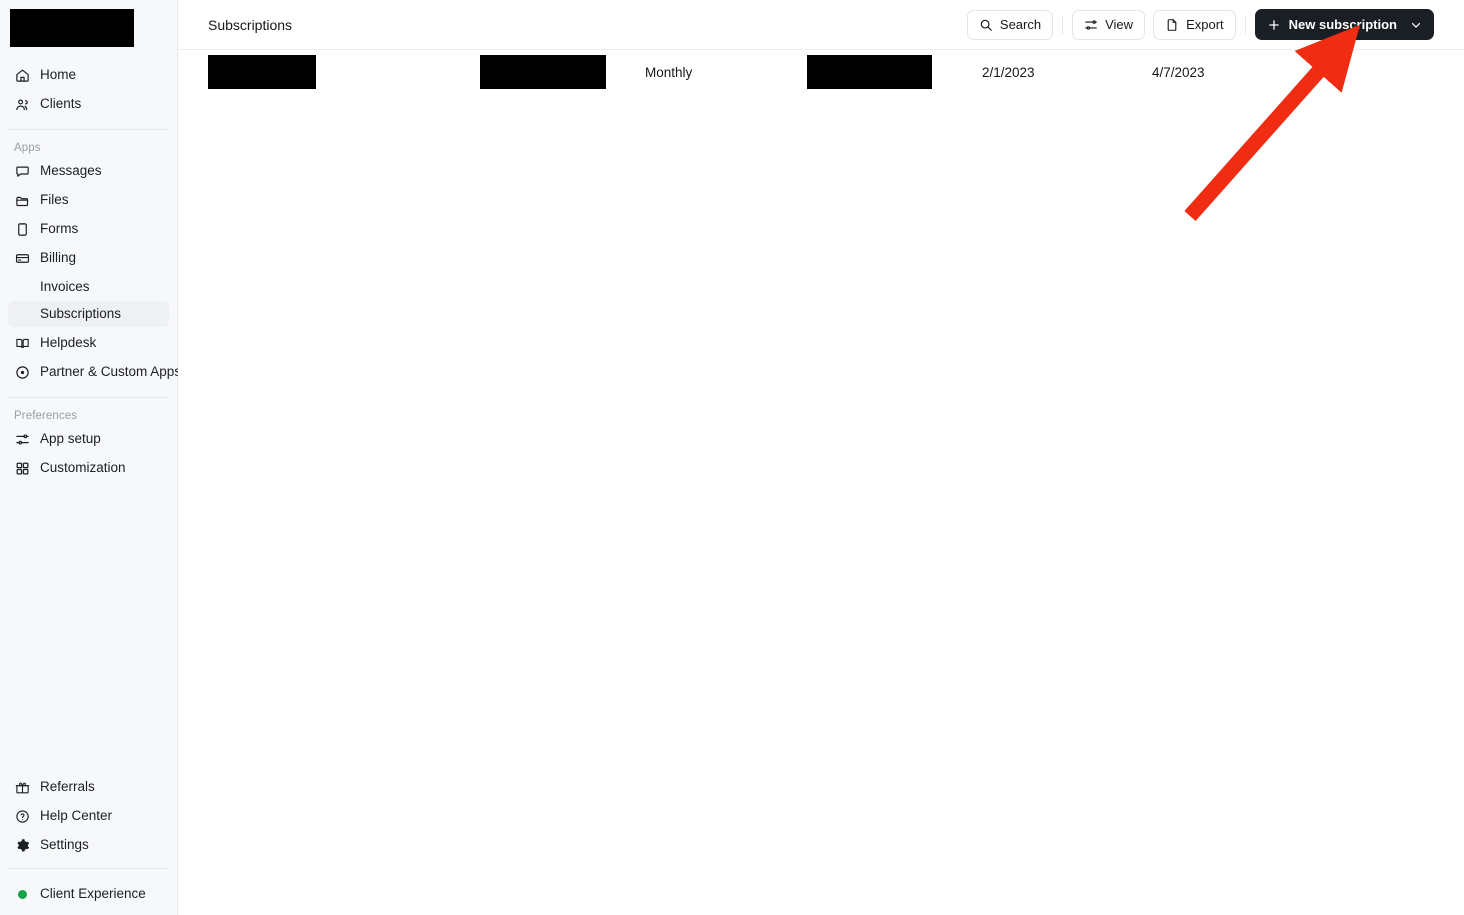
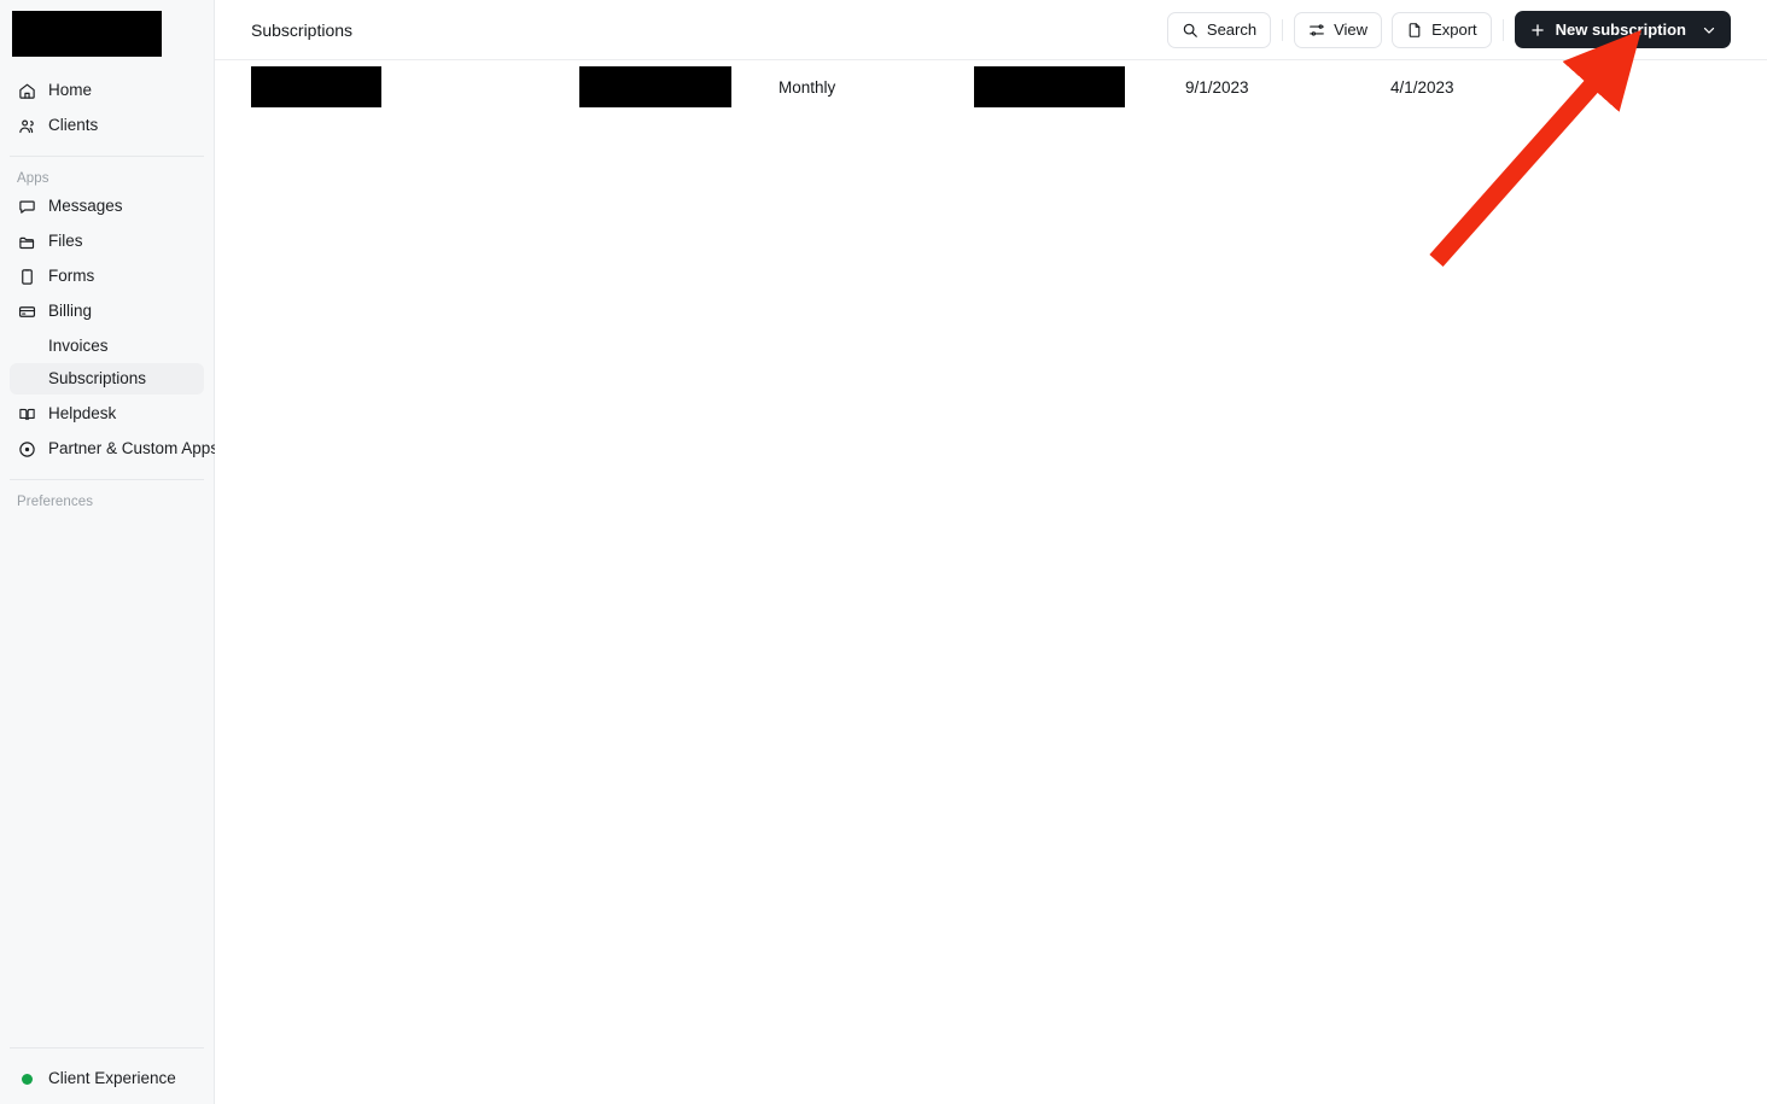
  Home
  Clients
  Apps
  Messages
  Files
  Forms
  Billing
  Invoices
  Subscriptions
  Helpdesk
  Partner & Custom App
  Preferences
- App setup
- Customization
- Referrals
- Help Center
- Settings
  Client Experience
  Subscriptions
  Search
  View
  Export
  New subscription
  Monthly
- 2/1/2023
+ 9/1/2023
- 4/7/2023
+ 4/1/2023
